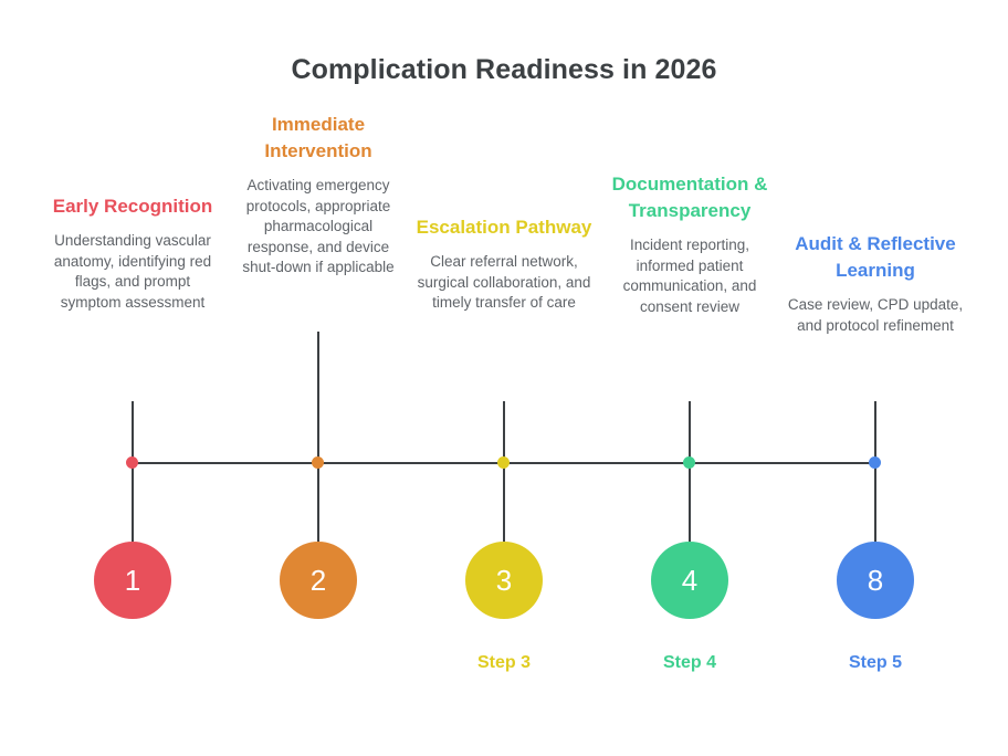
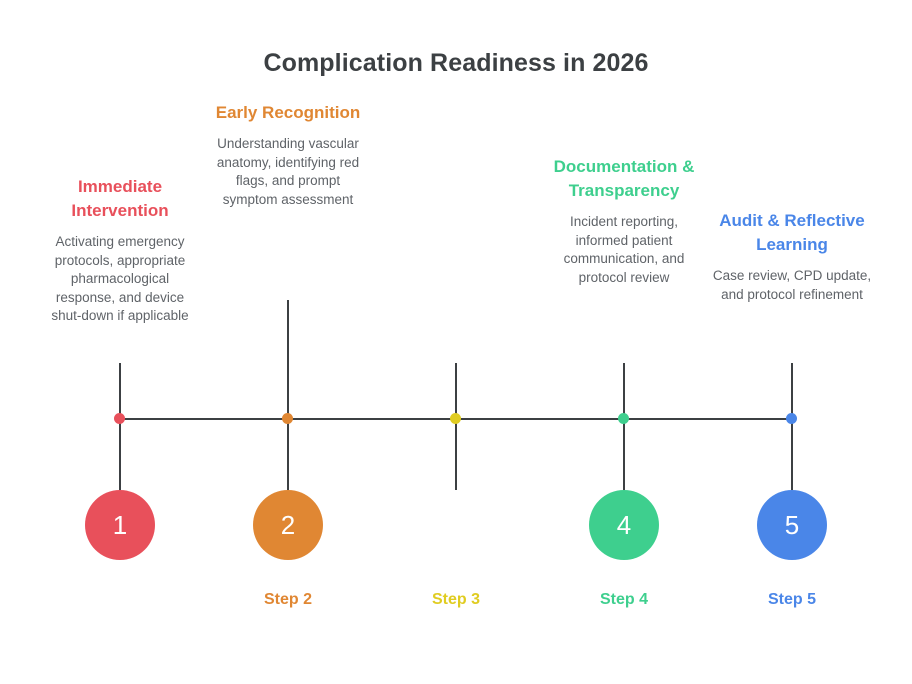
  Complication Readiness in 2026
- Early Recognition
+ Immediate Intervention
- Understanding vascular anatomy, identifying red flags, and prompt symptom assessment
+ Activating emergency protocols, appropriate pharmacological response, and device shut-down if applicable
- Immediate Intervention
+ Early Recognition
- Activating emergency protocols, appropriate pharmacological response, and device shut-down if applicable
+ Understanding vascular anatomy, identifying red flags, and prompt symptom assessment
- Escalation Pathway
- Clear referral network, surgical collaboration, and timely transfer of care
  Documentation & Transparency
- Incident reporting, informed patient communication, and consent review
+ Incident reporting, informed patient communication, and protocol review
  Audit & Reflective Learning
  Case review, CPD update, and protocol refinement
  1
  2
- 3
  4
- 8
+ 5
+ Step 2
  Step 3
  Step 4
  Step 5
